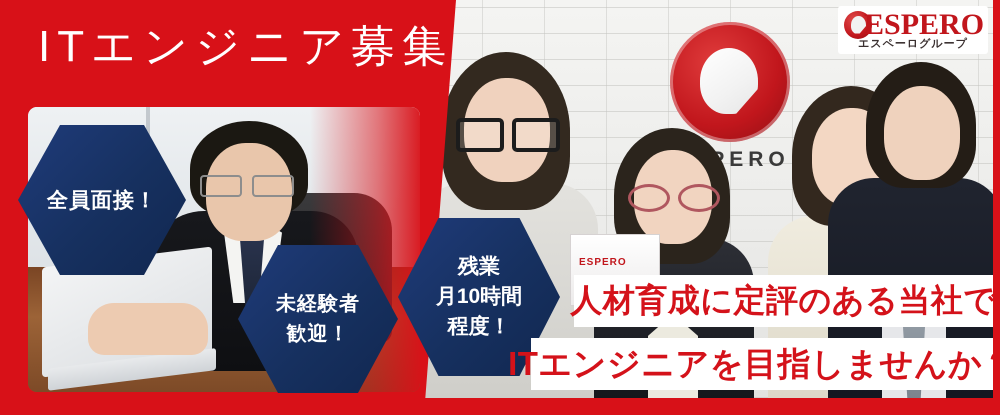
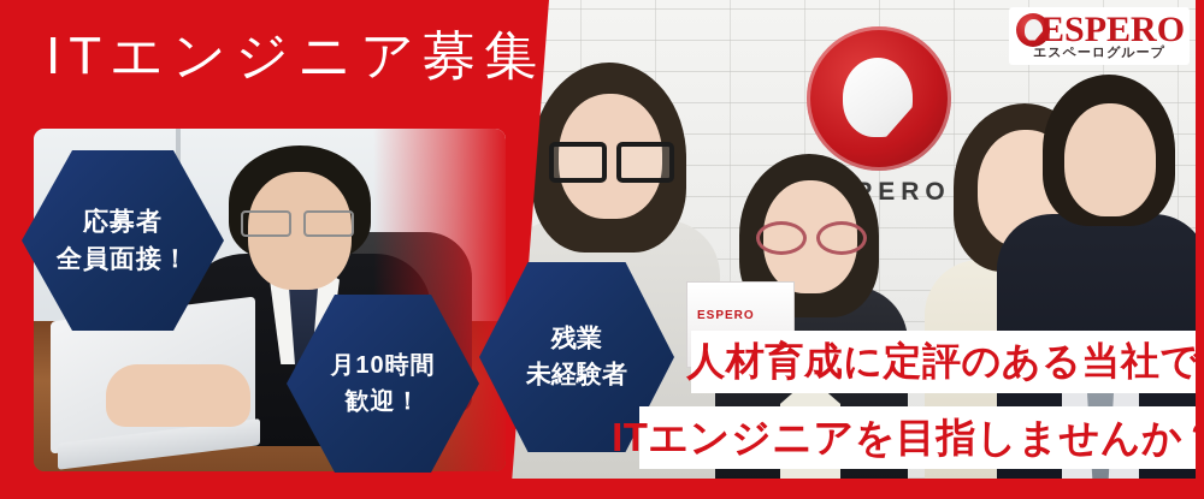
  ESPERO
  ITエンジニア募集
+ 応募者
  全員面接！
- 未経験者
+ 月10時間
  歓迎！
  残業
- 月10時間
+ 未経験者
- 程度！
  ESPERO
  エスペーログループ
  人材育成に定評のある当社で
  ITエンジニアを目指しませんか
